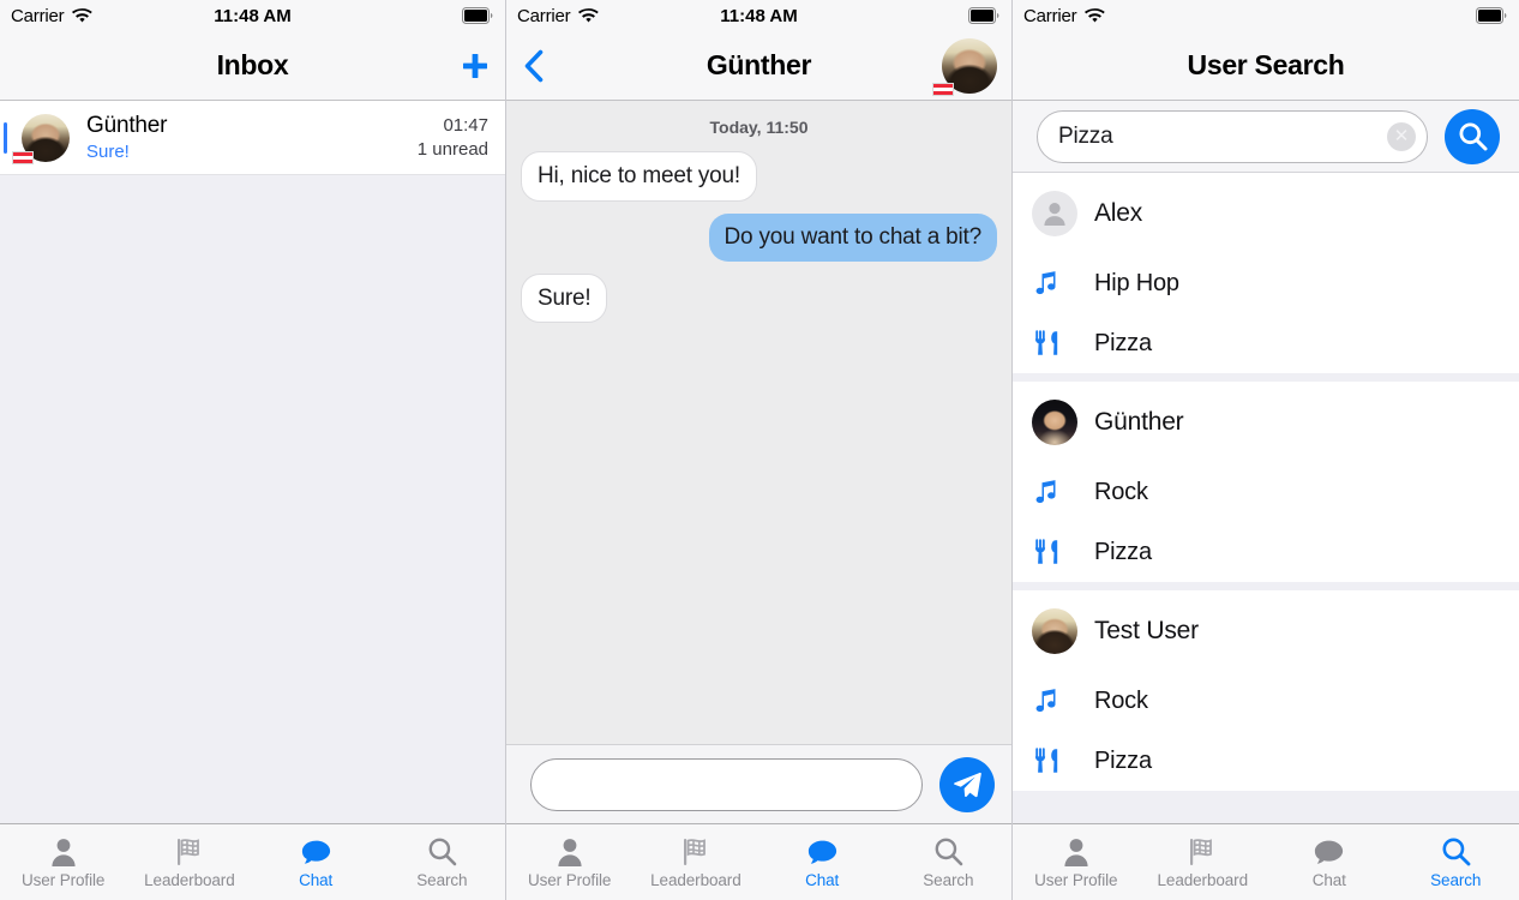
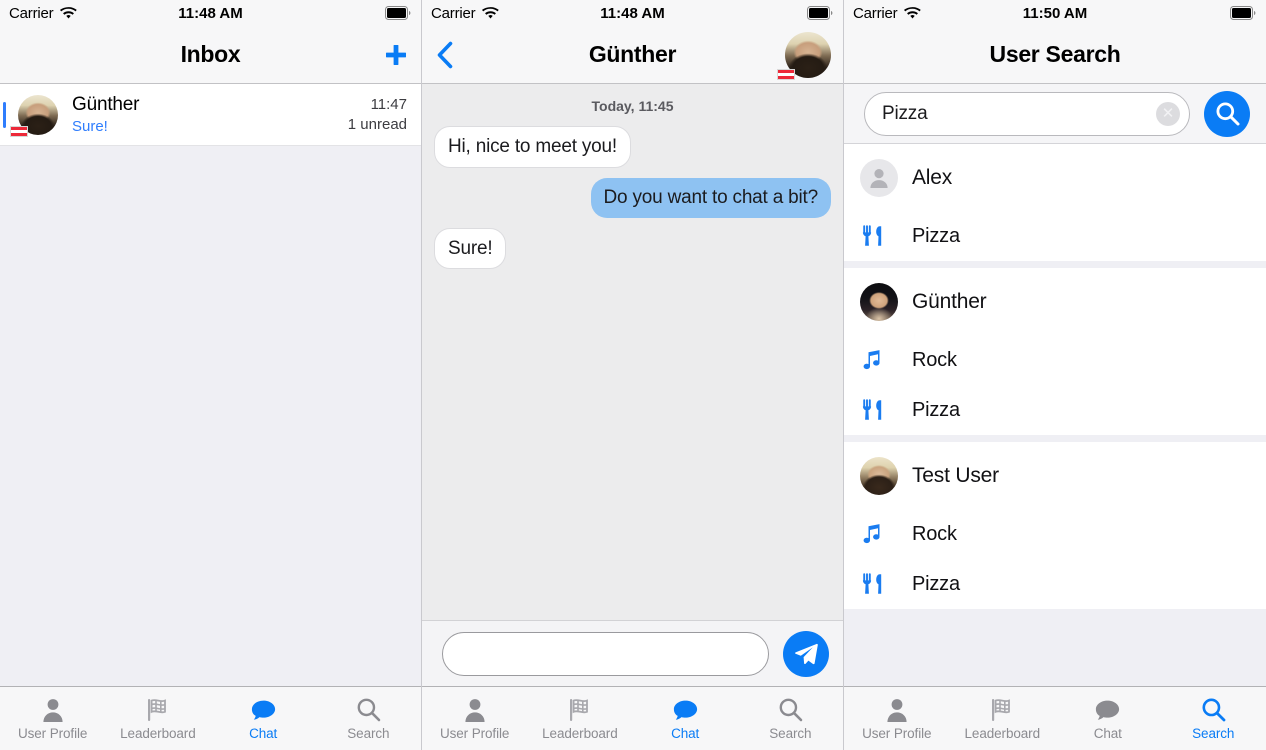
  Carrier
  11:48 AM
  Inbox
  Günther
  Sure!
- 01:47
+ 11:47
  1 unread
  User Profile
  Leaderboard
  Chat
  Search
  Carrier
  11:48 AM
  Günther
- Today, 11:50
+ Today, 11:45
  Hi, nice to meet you!
  Do you want to chat a bit?
  Sure!
  User Profile
  Leaderboard
  Chat
  Search
  Carrier
+ 11:50 AM
  User Search
  Pizza
  Alex
- Hip Hop
  Pizza
  Günther
  Rock
  Pizza
  Test User
  Rock
  Pizza
  User Profile
  Leaderboard
  Chat
  Search
